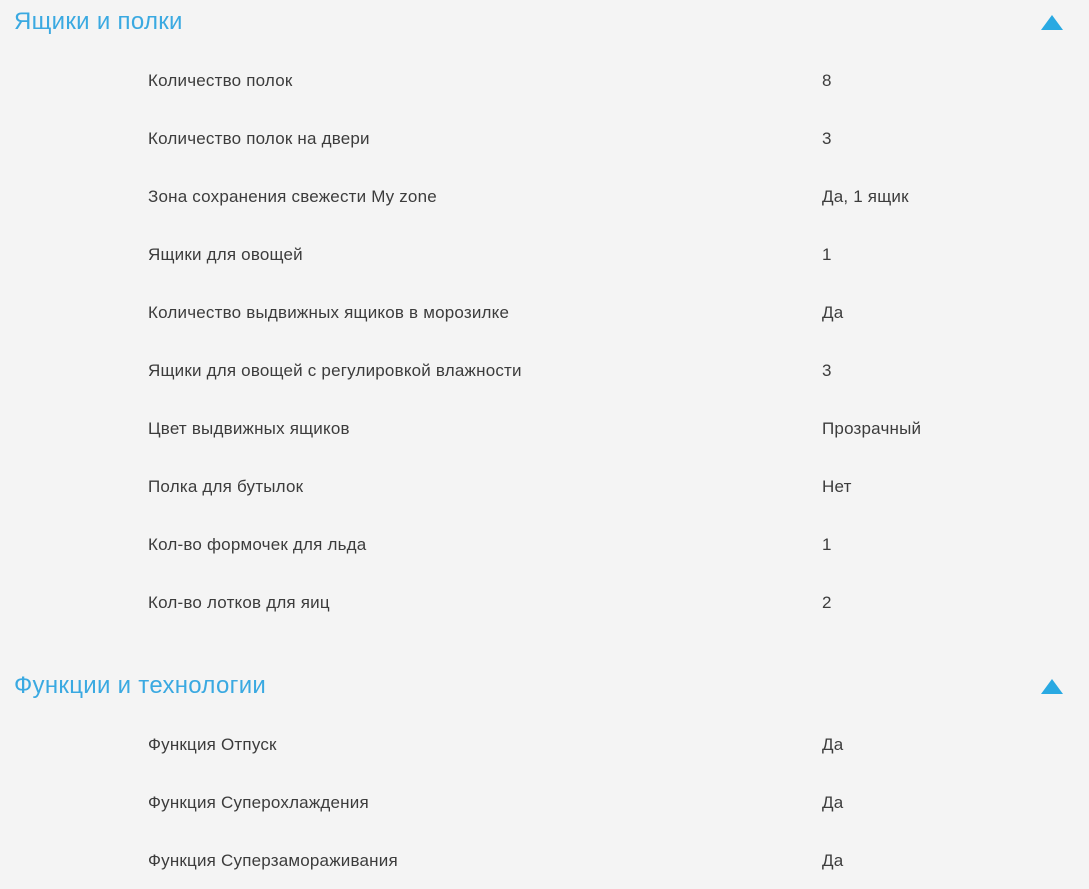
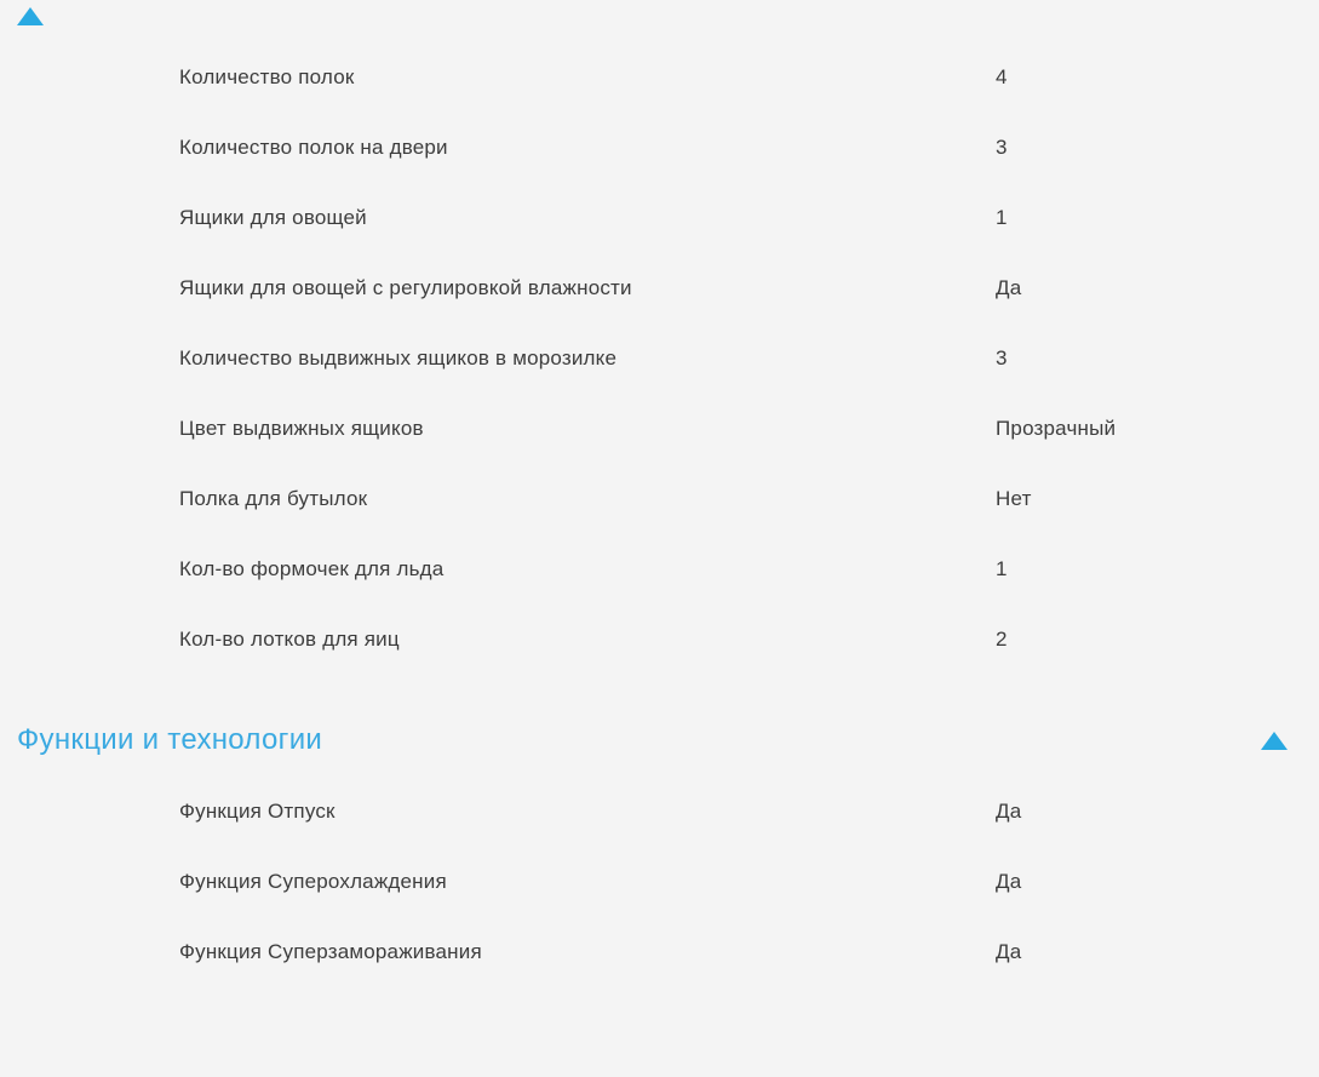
- Ящики и полки
  Количество полок
- 8
+ 4
  Количество полок на двери
  3
- Зона сохранения свежести My zone
- Да, 1 ящик
  Ящики для овощей
  1
- Количество выдвижных ящиков в морозилке
+ Ящики для овощей с регулировкой влажности
  Да
- Ящики для овощей с регулировкой влажности
+ Количество выдвижных ящиков в морозилке
  3
  Цвет выдвижных ящиков
  Прозрачный
  Полка для бутылок
  Нет
  Кол-во формочек для льда
  1
  Кол-во лотков для яиц
  2
  Функции и технологии
  Функция Отпуск
  Да
  Функция Суперохлаждения
  Да
  Функция Суперзамораживания
  Да
